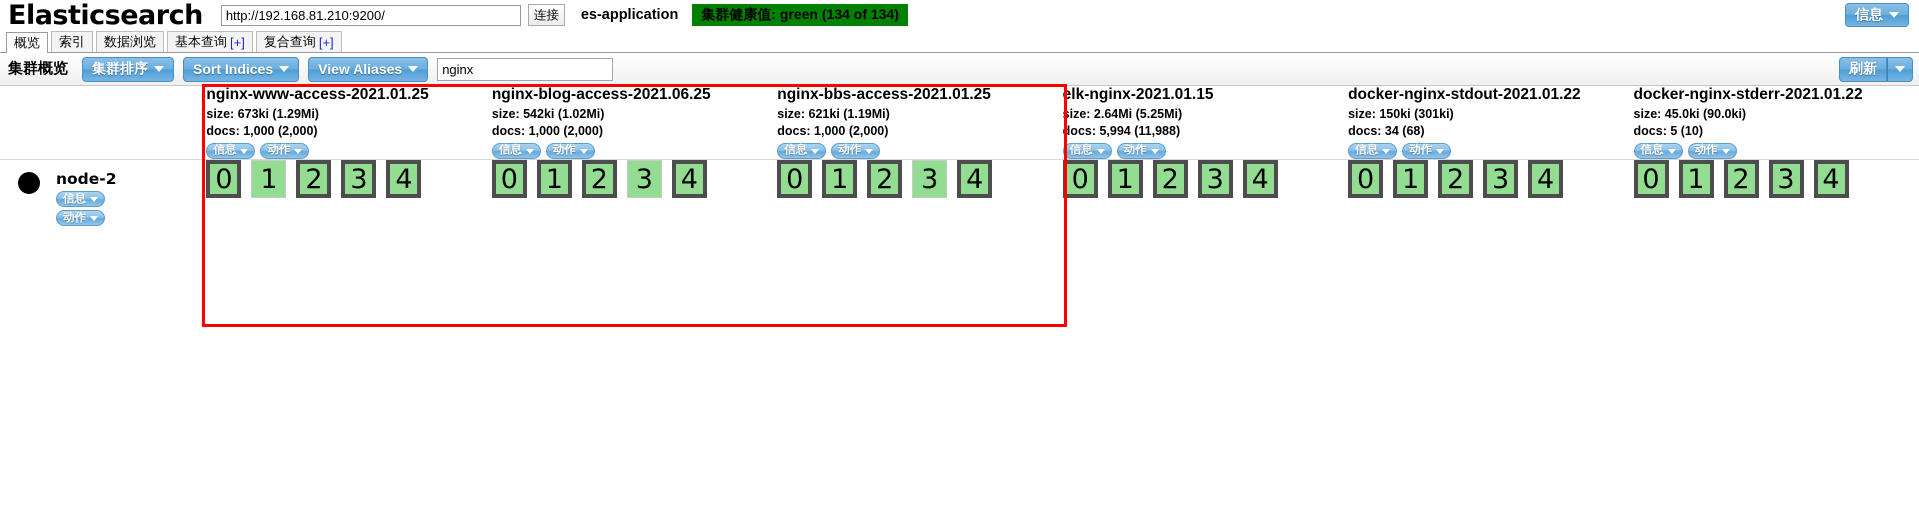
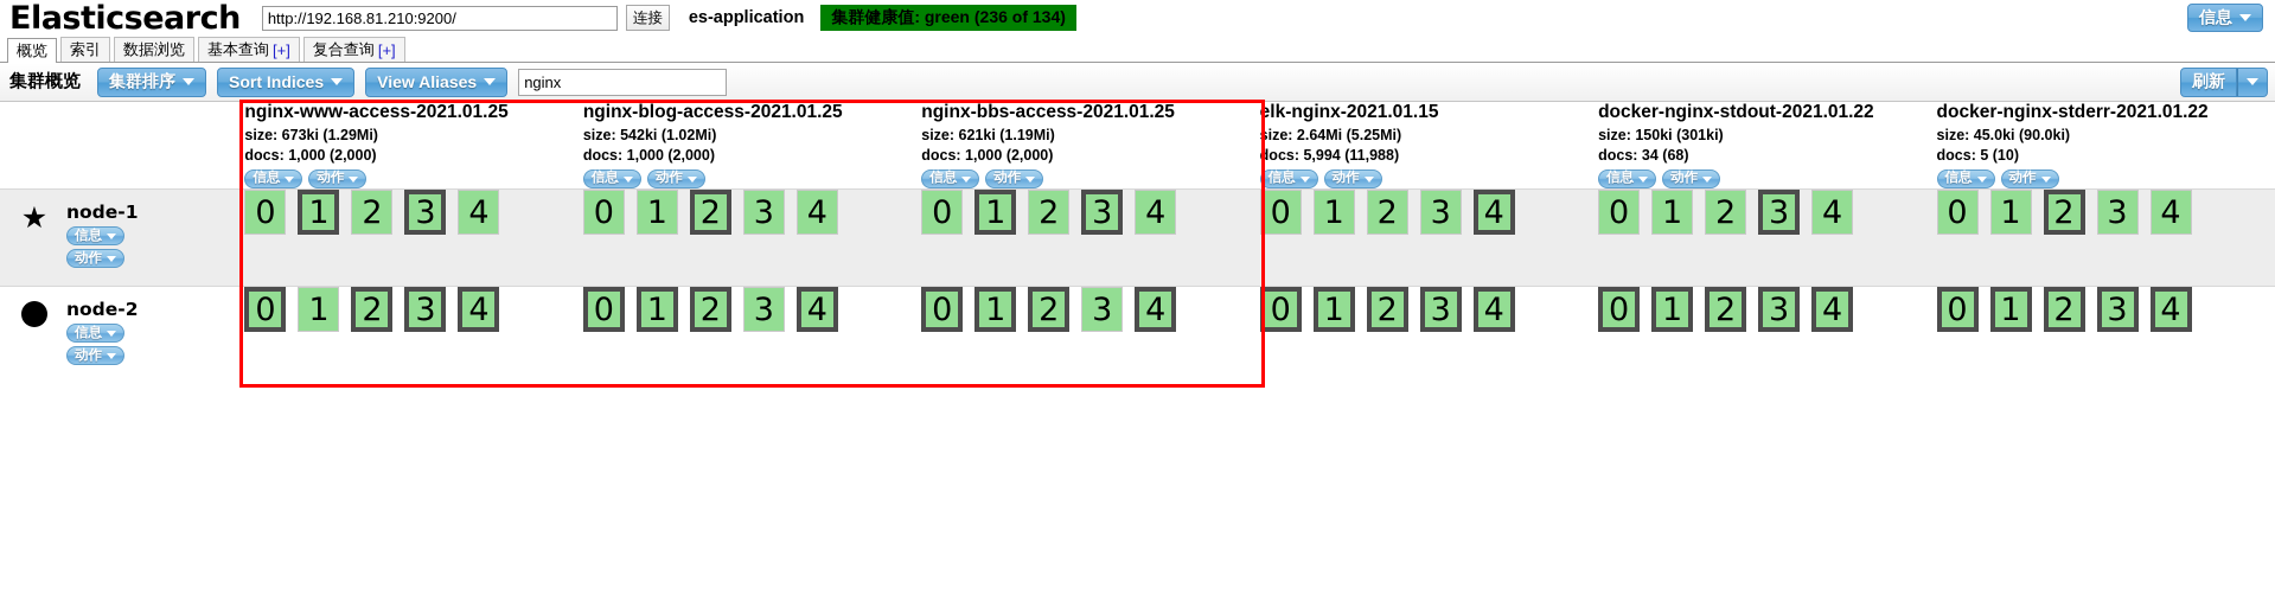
  Elasticsearch
  http://192.168.81.210:9200/
  连接
  es-application
- 集群健康值: green (134 of 134)
+ 集群健康值: green (236 of 134)
  信息
  概览
  索引
  数据浏览
  基本查询
  [+]
  复合查询
  [+]
  集群概览
  集群排序
  Sort Indices
  View Aliases
  nginx
  刷新
- 	nginx-www-access-2021.01.25size: 673ki (1.29Mi)docs: 1,000 (2,000)信息 动作	nginx-blog-access-2021.06.25size: 542ki (1.02Mi)docs: 1,000 (2,000)信息 动作	nginx-bbs-access-2021.01.25size: 621ki (1.19Mi)docs: 1,000 (2,000)信息 动作	elk-nginx-2021.01.15size: 2.64Mi (5.25Mi)docs: 5,994 (11,988)信息 动作	docker-nginx-stdout-2021.01.22size: 150ki (301ki)docs: 34 (68)信息 动作	docker-nginx-stderr-2021.01.22size: 45.0ki (90.0ki)docs: 5 (10)信息 动作
+ 	nginx-www-access-2021.01.25size: 673ki (1.29Mi)docs: 1,000 (2,000)信息 动作	nginx-blog-access-2021.01.25size: 542ki (1.02Mi)docs: 1,000 (2,000)信息 动作	nginx-bbs-access-2021.01.25size: 621ki (1.19Mi)docs: 1,000 (2,000)信息 动作	elk-nginx-2021.01.15size: 2.64Mi (5.25Mi)docs: 5,994 (11,988)信息 动作	docker-nginx-stdout-2021.01.22size: 150ki (301ki)docs: 34 (68)信息 动作	docker-nginx-stderr-2021.01.22size: 45.0ki (90.0ki)docs: 5 (10)信息 动作
+ ★ node-1信息动作	0 1 2 3 4	0 1 2 3 4	0 1 2 3 4	0 1 2 3 4	0 1 2 3 4	0 1 2 3 4
  node-2信息动作	0 1 2 3 4	0 1 2 3 4	0 1 2 3 4	0 1 2 3 4	0 1 2 3 4	0 1 2 3 4
